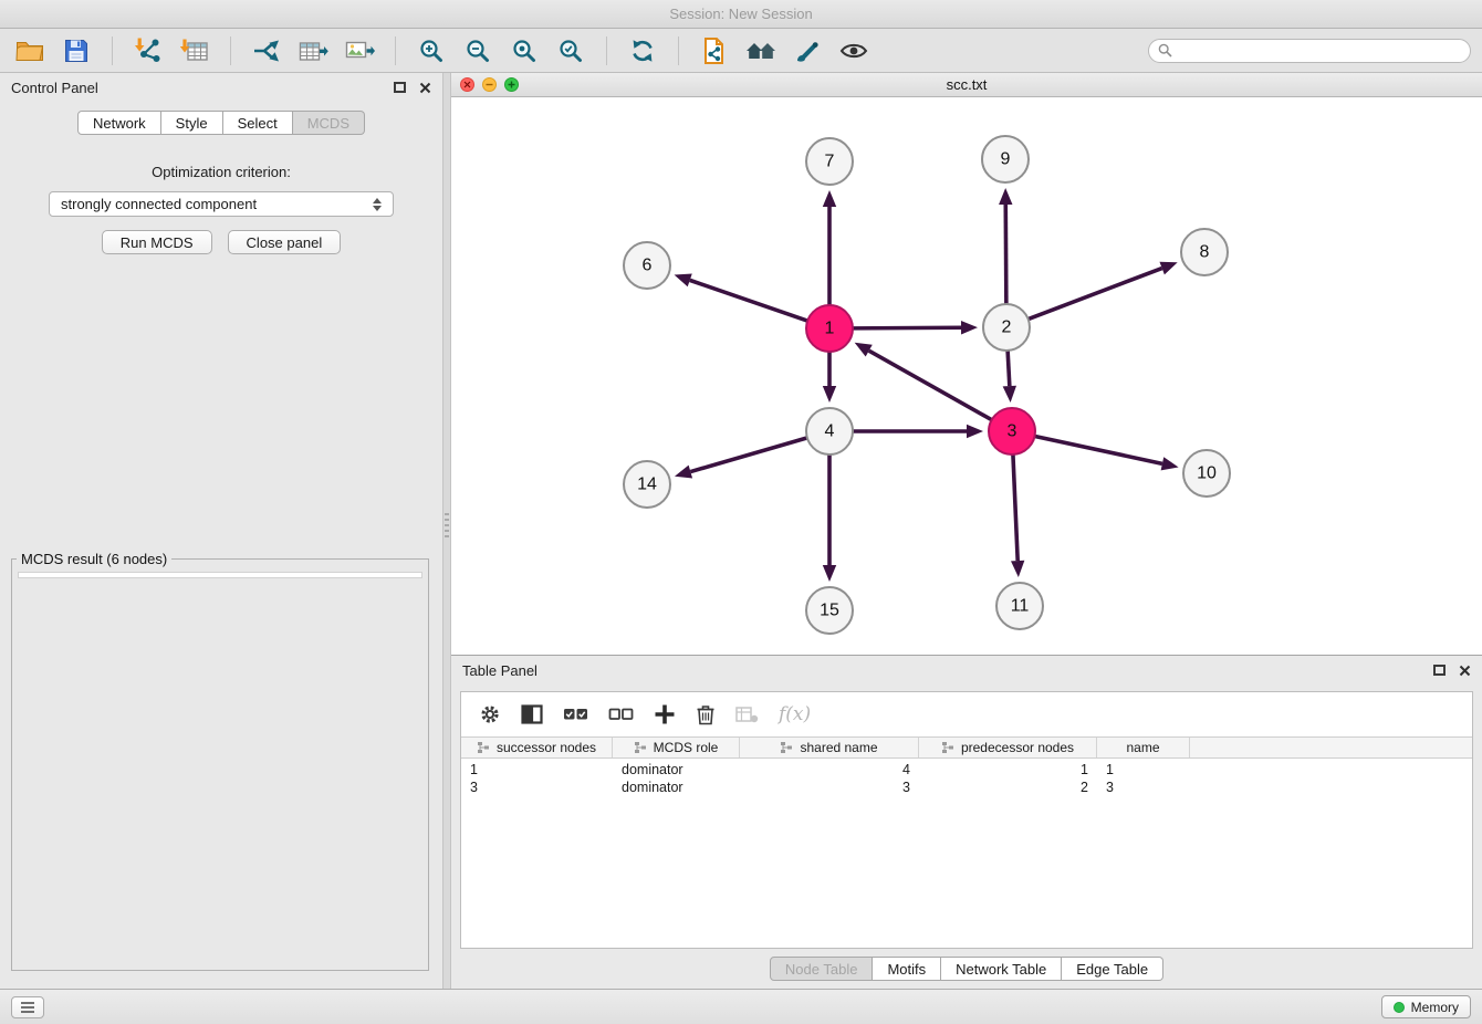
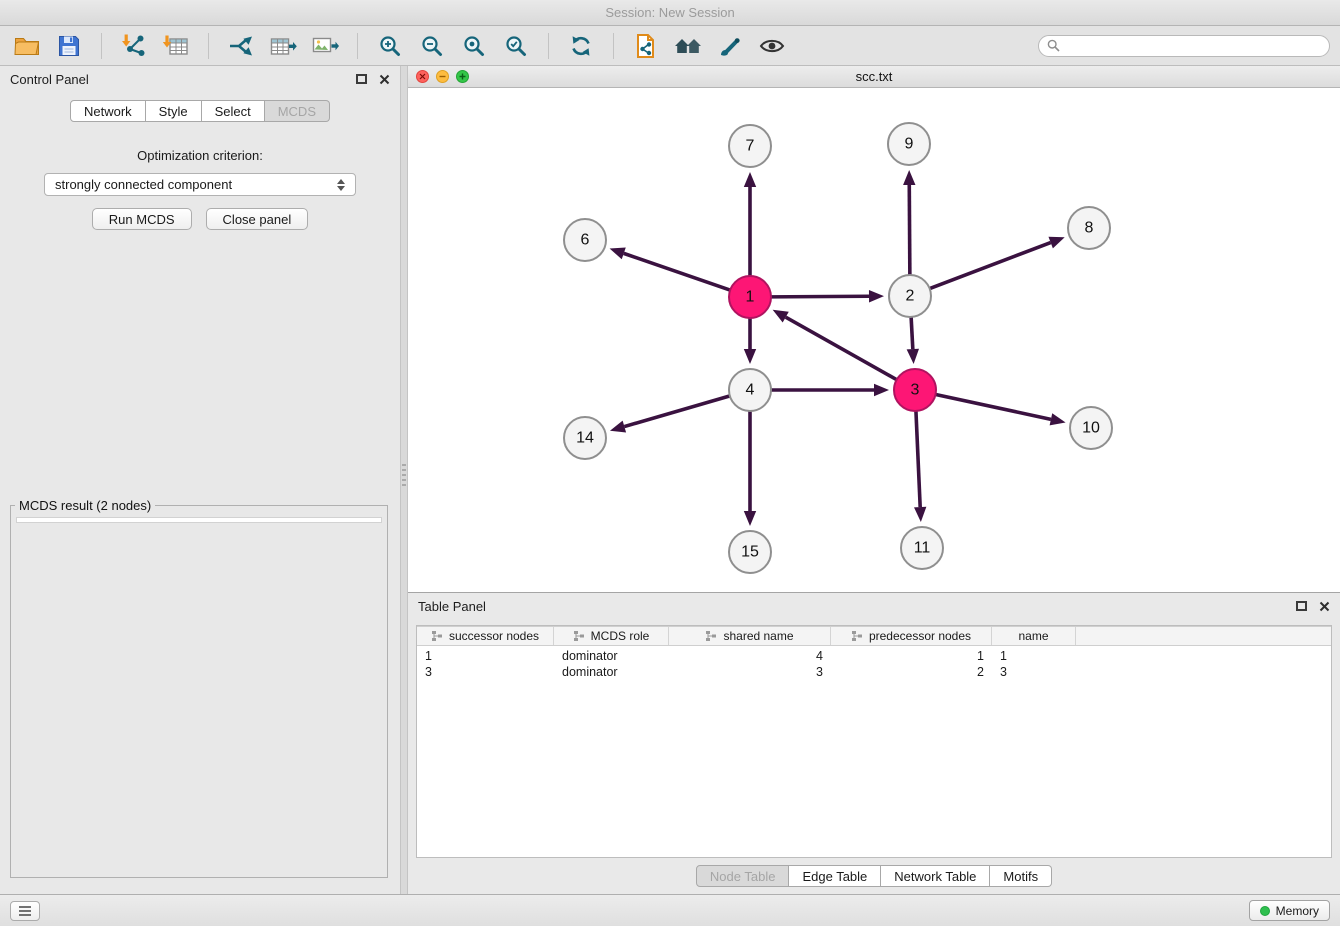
  Session: New Session
  Control Panel
  Network
  Style
  Select
  MCDS
  Optimization criterion:
  strongly connected component
  Run MCDS
  Close panel
- MCDS result (6 nodes)
+ MCDS result (2 nodes)
  scc.txt
  7
  9
  6
  8
  1
  2
  4
  3
  14
  10
  15
  11
  Table Panel
- f(x)
  successor nodes
  MCDS role
  shared name
  predecessor nodes
  name
  1
  dominator
  4
  1
  1
  3
  dominator
  3
  2
  3
  Node Table
- Motifs
+ Edge Table
  Network Table
- Edge Table
+ Motifs
  Memory
